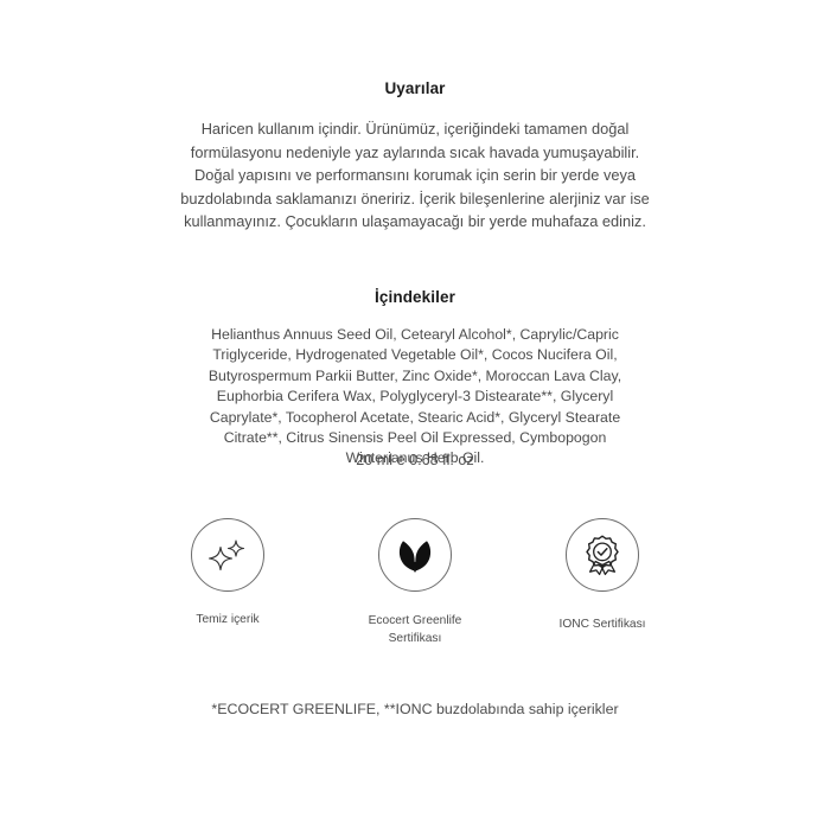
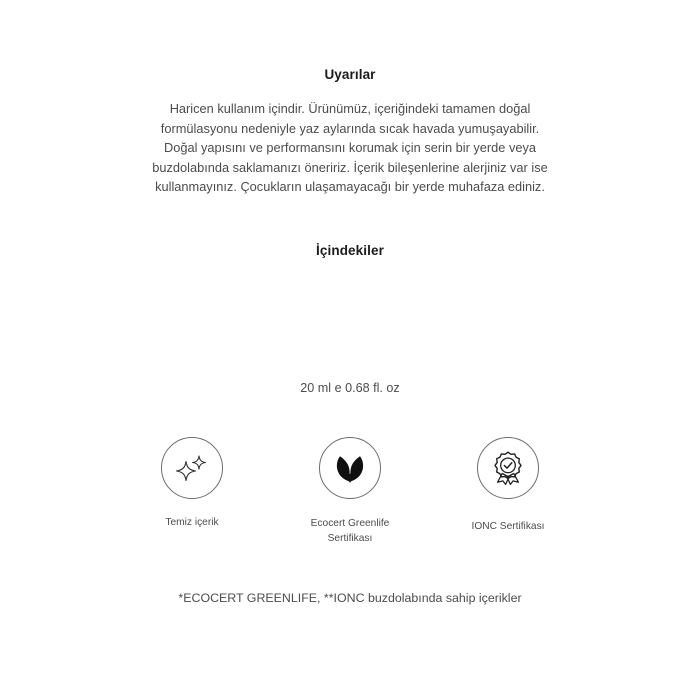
  Uyarılar
  Haricen kullanım içindir. Ürünümüz, içeriğindeki tamamen doğal formülasyonu nedeniyle yaz aylarında sıcak havada yumuşayabilir. Doğal yapısını ve performansını korumak için serin bir yerde veya buzdolabında saklamanızı öneririz. İçerik bileşenlerine alerjiniz var ise kullanmayınız. Çocukların ulaşamayacağı bir yerde muhafaza ediniz.
  İçindekiler
- Helianthus Annuus Seed Oil, Cetearyl Alcohol*, Caprylic/Capric Triglyceride, Hydrogenated Vegetable Oil*, Cocos Nucifera Oil, Butyrospermum Parkii Butter, Zinc Oxide*, Moroccan Lava Clay, Euphorbia Cerifera Wax, Polyglyceryl-3 Distearate**, Glyceryl Caprylate*, Tocopherol Acetate, Stearic Acid*, Glyceryl Stearate Citrate**, Citrus Sinensis Peel Oil Expressed, Cymbopogon Winterianus Herb Oil.
  20 ml e 0.68 fl. oz
  Temiz içerik
  Ecocert Greenlife
  Sertifikası
  IONC Sertifikası
  *ECOCERT GREENLIFE, **IONC buzdolabında sahip içerikler
